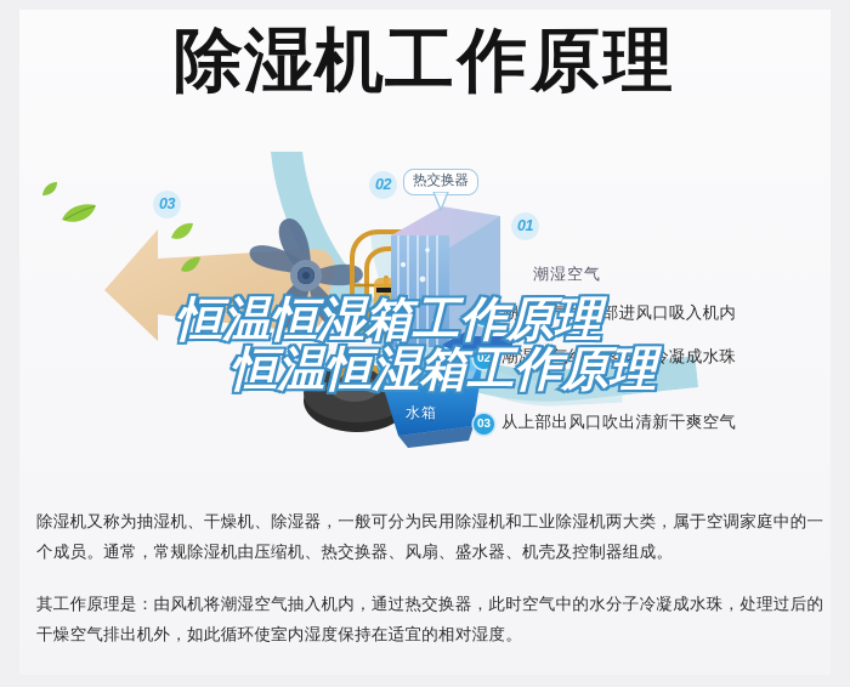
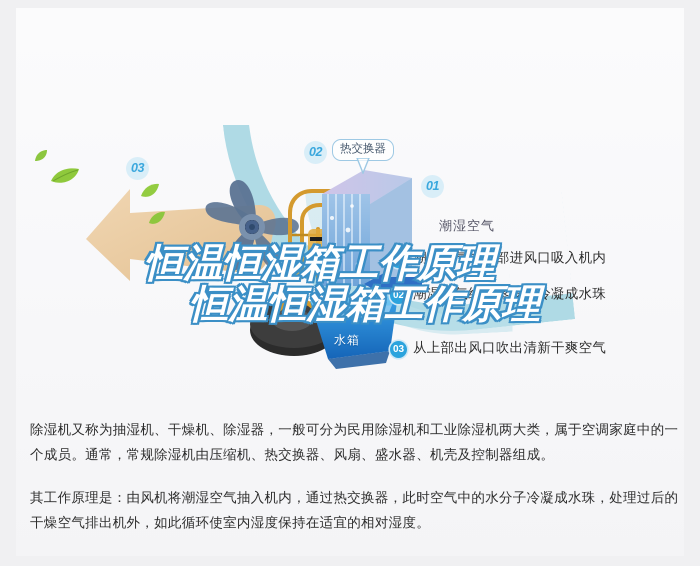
- 除湿机工作原理
  干燥空气
  水箱
  03
  02
  01
  热交换器
  潮湿空气
  01
  潮湿空气由下部进风口吸入机内
  02
  潮湿空气经过蒸发器冷凝成水珠
  03
  从上部出风口吹出清新干爽空气
  恒温恒湿箱工作原理
  恒温恒湿箱工作原理
  除湿机又称为抽湿机、干燥机、除湿器，一般可分为民用除湿机和工业除湿机两大类，属于空调家庭中的一个成员。通常，常规除湿机由压缩机、热交换器、风扇、盛水器、机壳及控制器组成。
  其工作原理是：由风机将潮湿空气抽入机内，通过热交换器，此时空气中的水分子冷凝成水珠，处理过后的干燥空气排出机外，如此循环使室内湿度保持在适宜的相对湿度。
